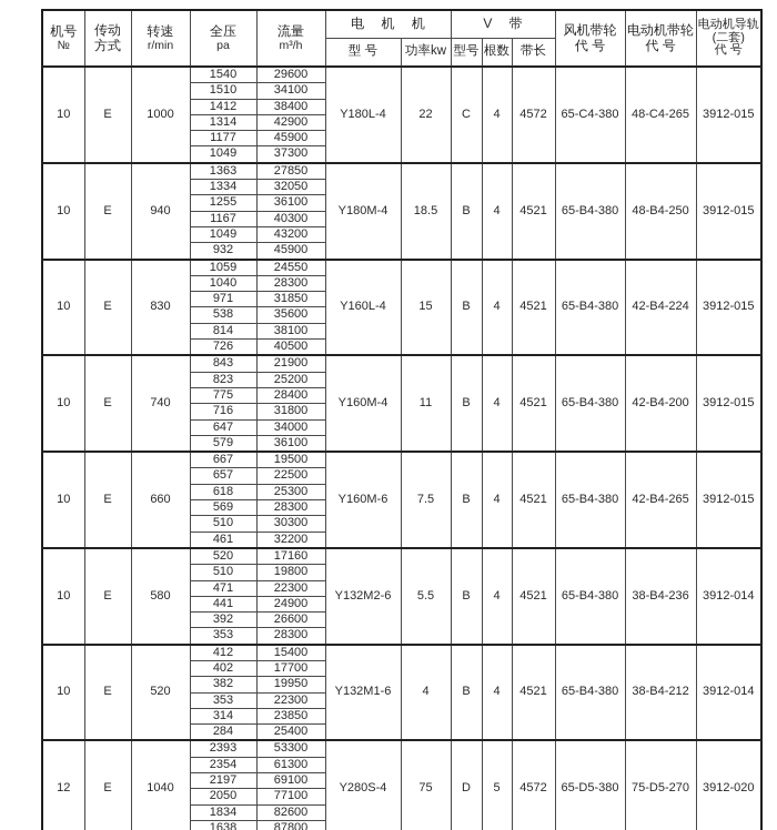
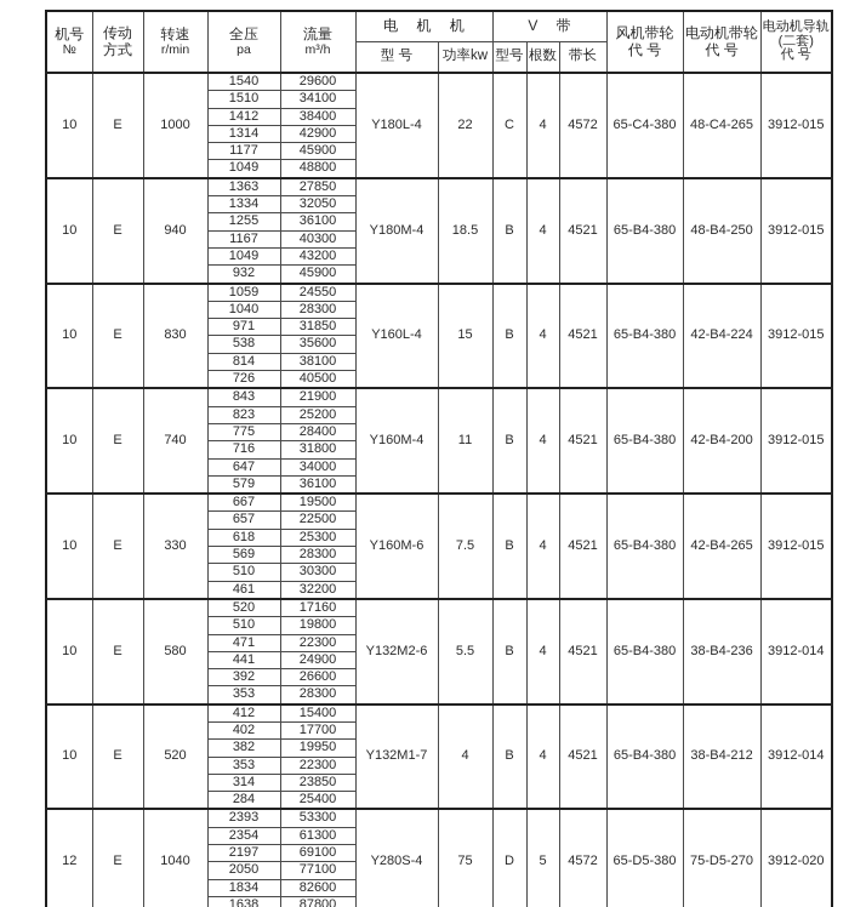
  机号 №	传动 方式	转速 r/min	全压 pa	流量 m³/h	电 机 机	V 带	风机带轮 代 号	电动机带轮 代 号	电动机导轨 (二套) 代 号
  型 号	功率kw	型号	根数	带长
  10	E	1000	1540	29600	Y180L-4	22	C	4	4572	65-C4-380	48-C4-265	3912-015
  1510	34100
  1412	38400
  1314	42900
  1177	45900
- 1049	37300
+ 1049	48800
  10	E	940	1363	27850	Y180M-4	18.5	B	4	4521	65-B4-380	48-B4-250	3912-015
  1334	32050
  1255	36100
  1167	40300
  1049	43200
  932	45900
  10	E	830	1059	24550	Y160L-4	15	B	4	4521	65-B4-380	42-B4-224	3912-015
  1040	28300
  971	31850
  538	35600
  814	38100
  726	40500
  10	E	740	843	21900	Y160M-4	11	B	4	4521	65-B4-380	42-B4-200	3912-015
  823	25200
  775	28400
  716	31800
  647	34000
  579	36100
- 10	E	660	667	19500	Y160M-6	7.5	B	4	4521	65-B4-380	42-B4-265	3912-015
+ 10	E	330	667	19500	Y160M-6	7.5	B	4	4521	65-B4-380	42-B4-265	3912-015
  657	22500
  618	25300
  569	28300
  510	30300
  461	32200
  10	E	580	520	17160	Y132M2-6	5.5	B	4	4521	65-B4-380	38-B4-236	3912-014
  510	19800
  471	22300
  441	24900
  392	26600
  353	28300
- 10	E	520	412	15400	Y132M1-6	4	B	4	4521	65-B4-380	38-B4-212	3912-014
+ 10	E	520	412	15400	Y132M1-7	4	B	4	4521	65-B4-380	38-B4-212	3912-014
  402	17700
  382	19950
  353	22300
  314	23850
  284	25400
  12	E	1040	2393	53300	Y280S-4	75	D	5	4572	65-D5-380	75-D5-270	3912-020
  2354	61300
  2197	69100
  2050	77100
  1834	82600
  1638	87800
